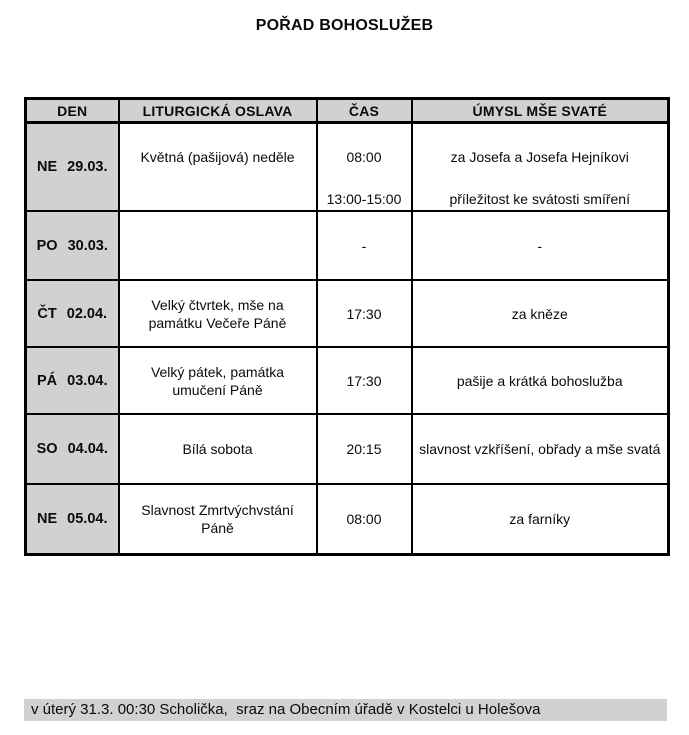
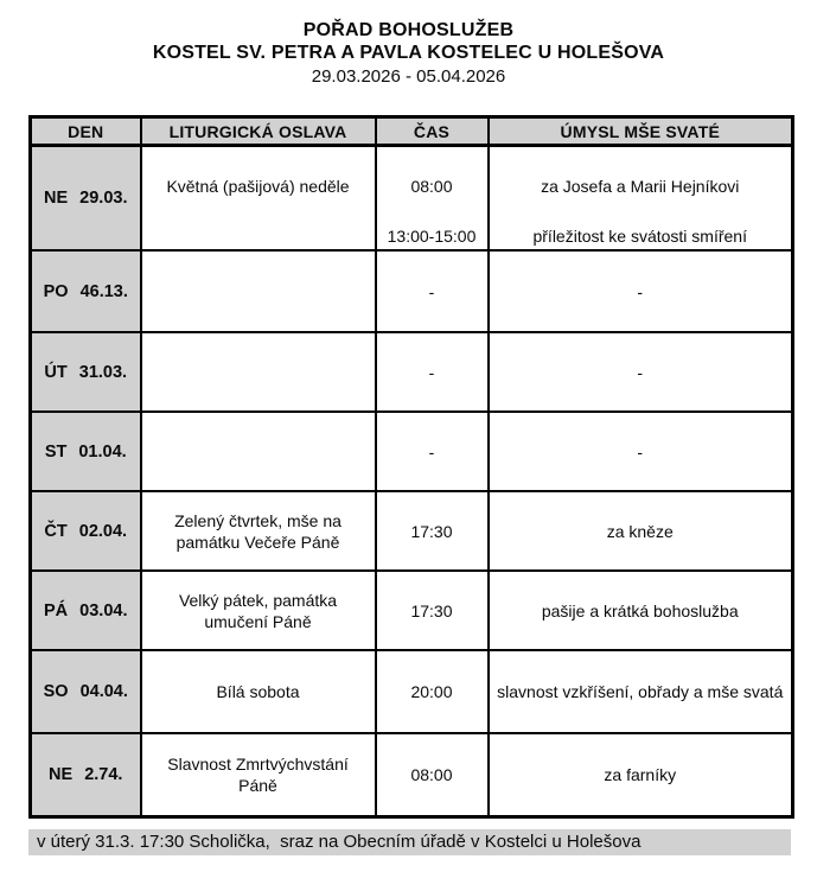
  POŘAD BOHOSLUŽEB
+ KOSTEL SV. PETRA A PAVLA KOSTELEC U HOLEŠOVA
+ 29.03.2026 - 05.04.2026
  DEN	LITURGICKÁ OSLAVA	ČAS	ÚMYSL MŠE SVATÉ
- NE 29.03.	Květná (pašijová) neděle	08:00 13:00-15:00	za Josefa a Josefa Hejníkovi příležitost ke svátosti smíření
+ NE 29.03.	Květná (pašijová) neděle	08:00 13:00-15:00	za Josefa a Marii Hejníkovi příležitost ke svátosti smíření
- PO 30.03.		-	-
+ PO 46.13.		-	-
+ ÚT 31.03.		-	-
+ ST 01.04.		-	-
- ČT 02.04.	Velký čtvrtek, mše na památku Večeře Páně	17:30	za kněze
+ ČT 02.04.	Zelený čtvrtek, mše na památku Večeře Páně	17:30	za kněze
  PÁ 03.04.	Velký pátek, památka umučení Páně	17:30	pašije a krátká bohoslužba
- SO 04.04.	Bílá sobota	20:15	slavnost vzkříšení, obřady a mše svatá
+ SO 04.04.	Bílá sobota	20:00	slavnost vzkříšení, obřady a mše svatá
- NE 05.04.	Slavnost Zmrtvýchvstání Páně	08:00	za farníky
+ NE 2.74.	Slavnost Zmrtvýchvstání Páně	08:00	za farníky
- v úterý 31.3. 00:30 Scholička, sraz na Obecním úřadě v Kostelci u Holešova
+ v úterý 31.3. 17:30 Scholička, sraz na Obecním úřadě v Kostelci u Holešova
